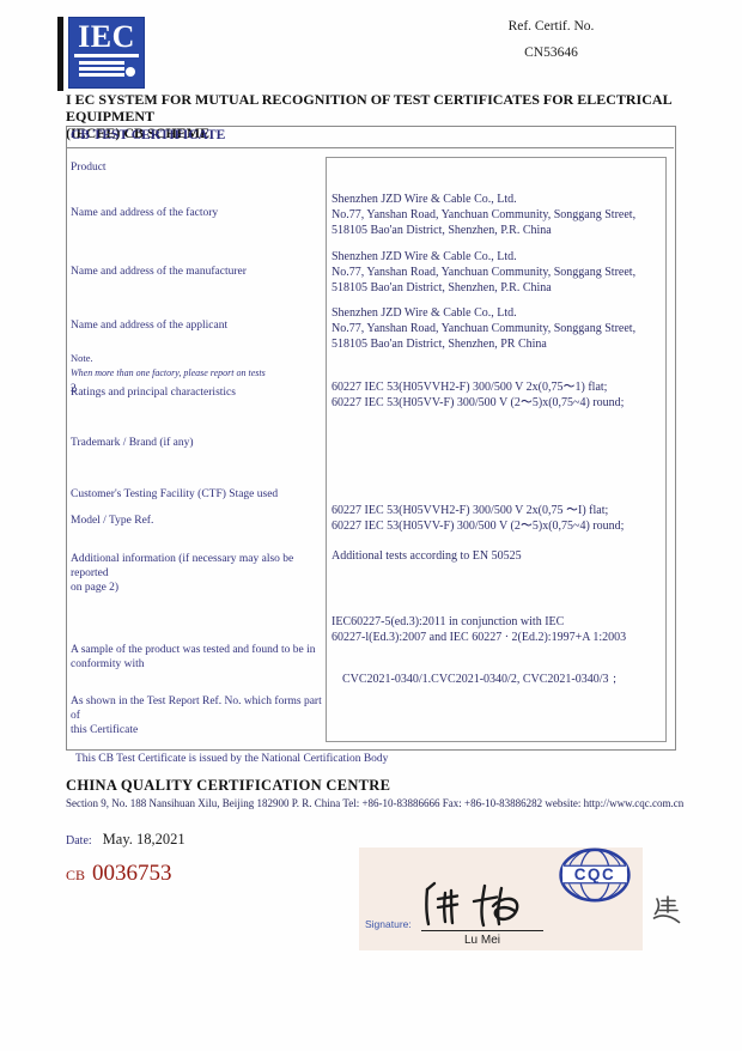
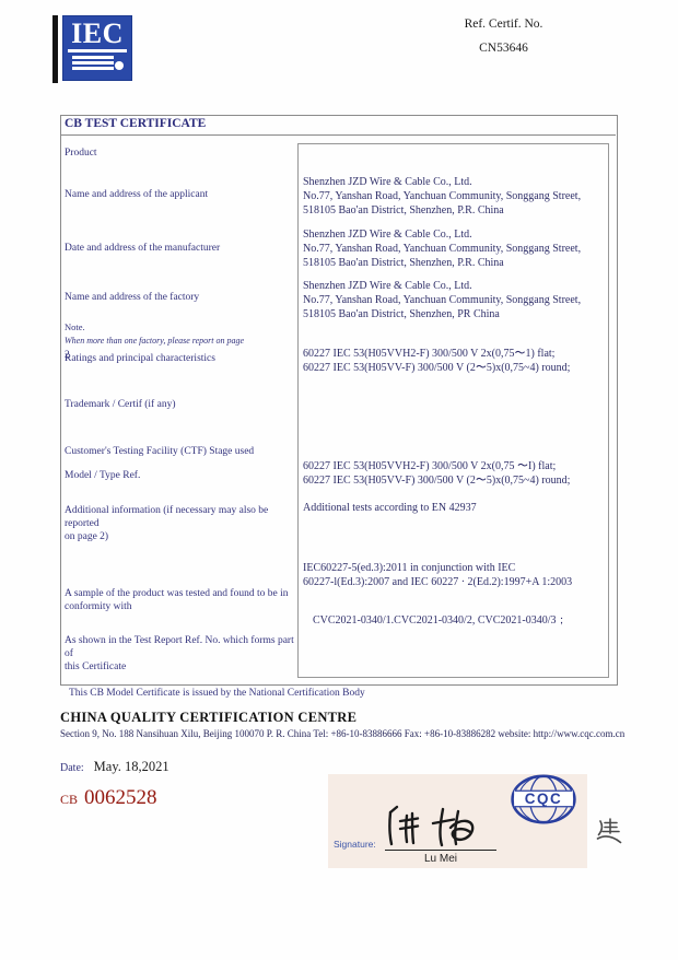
  IEC
  Ref. Certif. No.
  CN53646
- I EC SYSTEM FOR MUTUAL RECOGNITION OF TEST CERTIFICATES FOR ELECTRICAL EQUIPMENT
- (IECEE) CB SCHEME
  CB TEST CERTIFICATE
  Product
- Name and address of the factory
+ Name and address of the applicant
  Shenzhen JZD Wire & Cable Co., Ltd.
  No.77, Yanshan Road, Yanchuan Community, Songgang Street,
  518105 Bao'an District, Shenzhen, P.R. China
- Name and address of the manufacturer
+ Date and address of the manufacturer
  Shenzhen JZD Wire & Cable Co., Ltd.
  No.77, Yanshan Road, Yanchuan Community, Songgang Street,
  518105 Bao'an District, Shenzhen, P.R. China
- Name and address of the applicant
+ Name and address of the factory
- Note. When more than one factory, please report on tests 2
+ Note. When more than one factory, please report on page 2
  Shenzhen JZD Wire & Cable Co., Ltd.
  No.77, Yanshan Road, Yanchuan Community, Songgang Street,
  518105 Bao'an District, Shenzhen, PR China
  Ratings and principal characteristics
  60227 IEC 53(H05VVH2-F) 300/500 V 2x(0,75〜1) flat;
  60227 IEC 53(H05VV-F) 300/500 V (2〜5)x(0,75~4) round;
- Trademark / Brand (if any)
+ Trademark / Certif (if any)
  Customer's Testing Facility (CTF) Stage used
  Model / Type Ref.
  60227 IEC 53(H05VVH2-F) 300/500 V 2x(0,75 〜I) flat;
  60227 IEC 53(H05VV-F) 300/500 V (2〜5)x(0,75~4) round;
  Additional information (if necessary may also be reported
  on page 2)
- Additional tests according to EN 50525
+ Additional tests according to EN 42937
  A sample of the product was tested and found to be in
  conformity with
  IEC60227-5(ed.3):2011 in conjunction with IEC
  60227-l(Ed.3):2007 and IEC 60227 · 2(Ed.2):1997+A 1:2003
  As shown in the Test Report Ref. No. which forms part of
  this Certificate
  CVC2021-0340/1.CVC2021-0340/2, CVC2021-0340/3；
- This CB Test Certificate is issued by the National Certification Body
+ This CB Model Certificate is issued by the National Certification Body
  CHINA QUALITY CERTIFICATION CENTRE
- Section 9, No. 188 Nansihuan Xilu, Beijing 182900 P. R. China Tel: +86-10-83886666 Fax: +86-10-83886282 website: http://www.cqc.com.cn
+ Section 9, No. 188 Nansihuan Xilu, Beijing 100070 P. R. China Tel: +86-10-83886666 Fax: +86-10-83886282 website: http://www.cqc.com.cn
  Date:
  May. 18,2021
  CB
- 0036753
+ 0062528
  Signature:
  Lu Mei
  CQC
